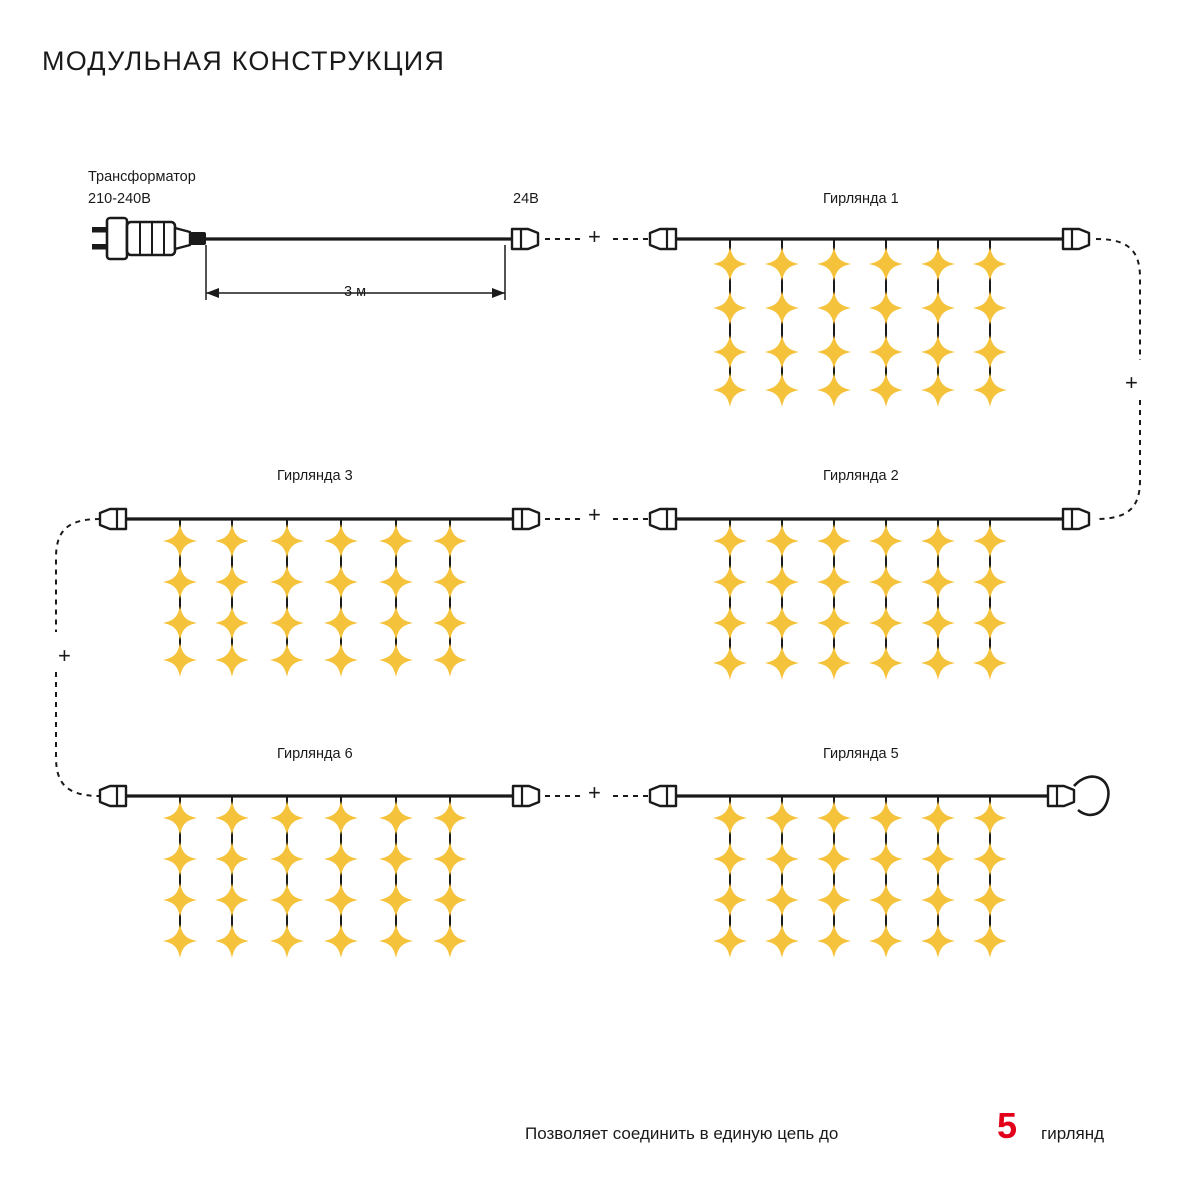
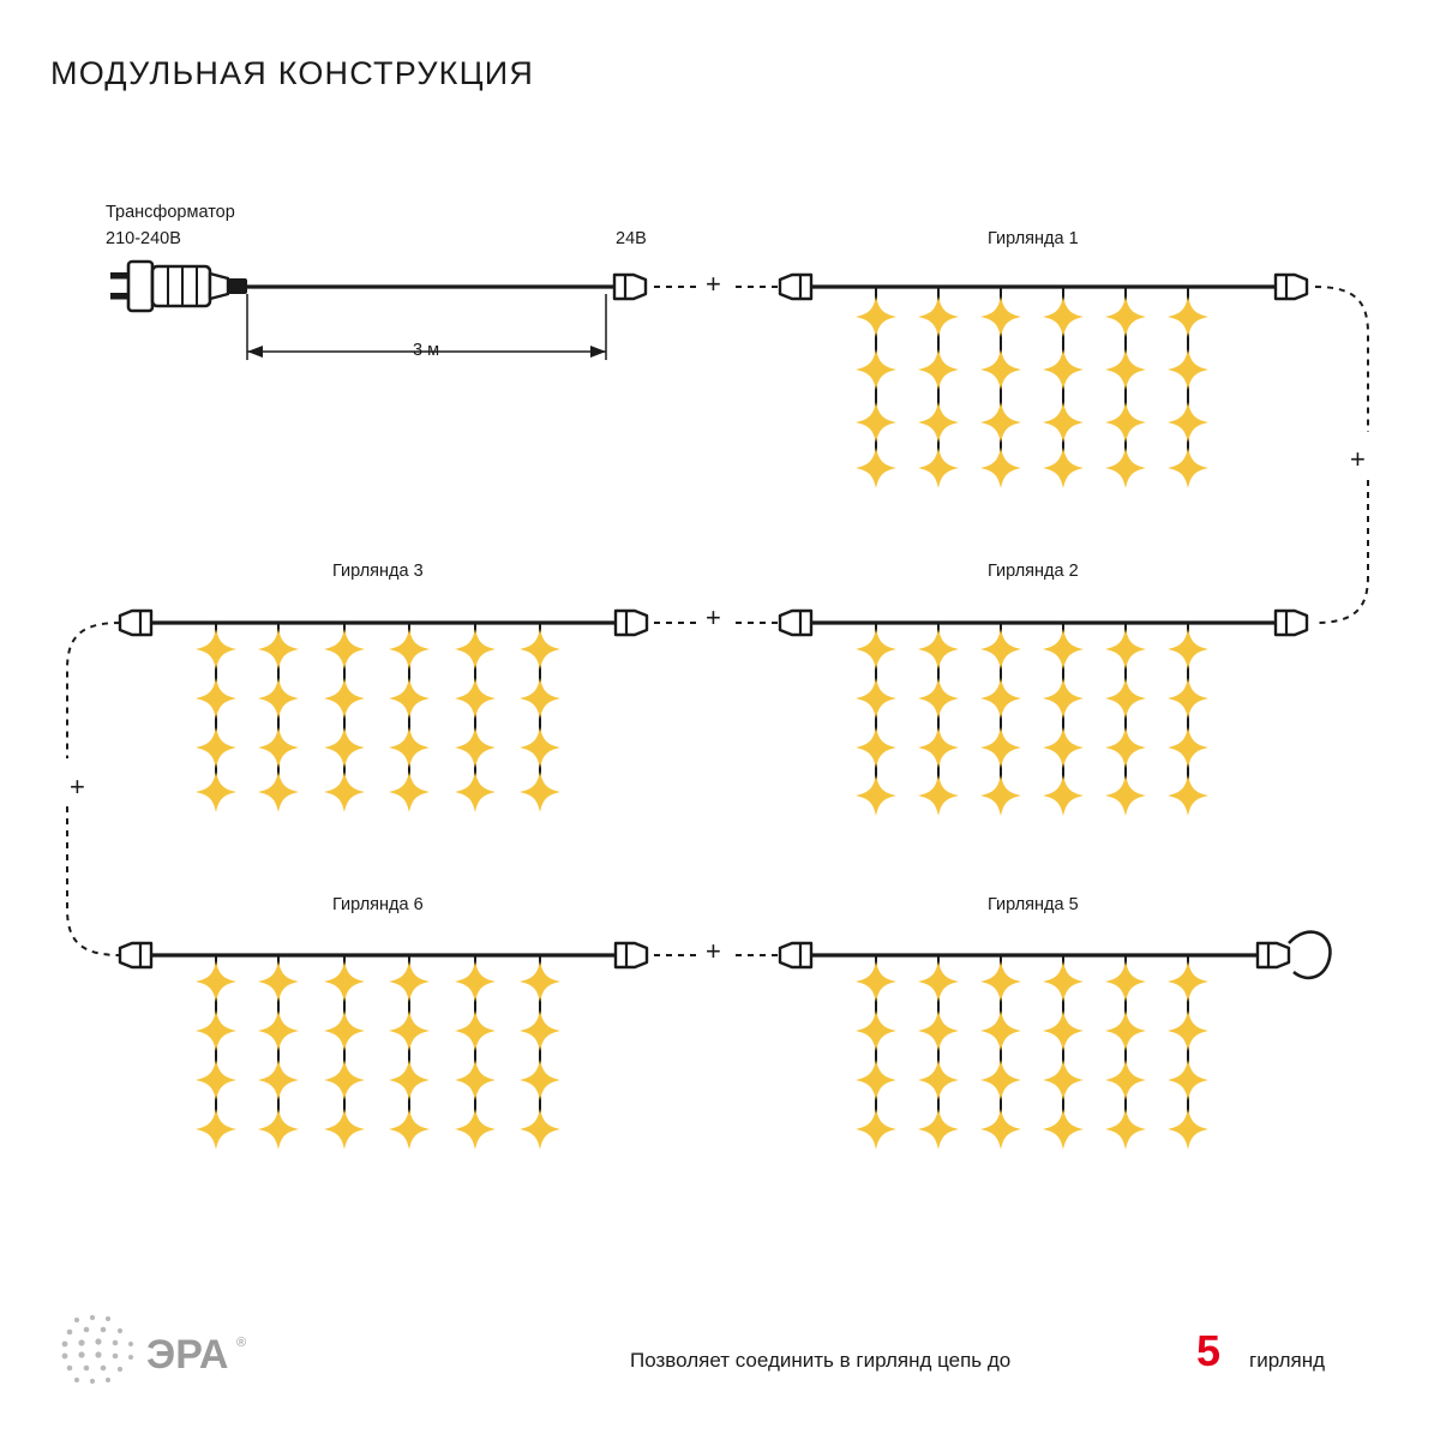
  МОДУЛЬНАЯ КОНСТРУКЦИЯ
  Трансформатор
  210-240В
  24В
  3 м
  Гирлянда 1
  Гирлянда 2
  Гирлянда 3
  Гирлянда 6
  Гирлянда 5
  +
  +
  +
  +
  +
+ ЭРА
+ ®
- Позволяет соединить в единую цепь до
+ Позволяет соединить в гирлянд цепь до
  5
  гирлянд
